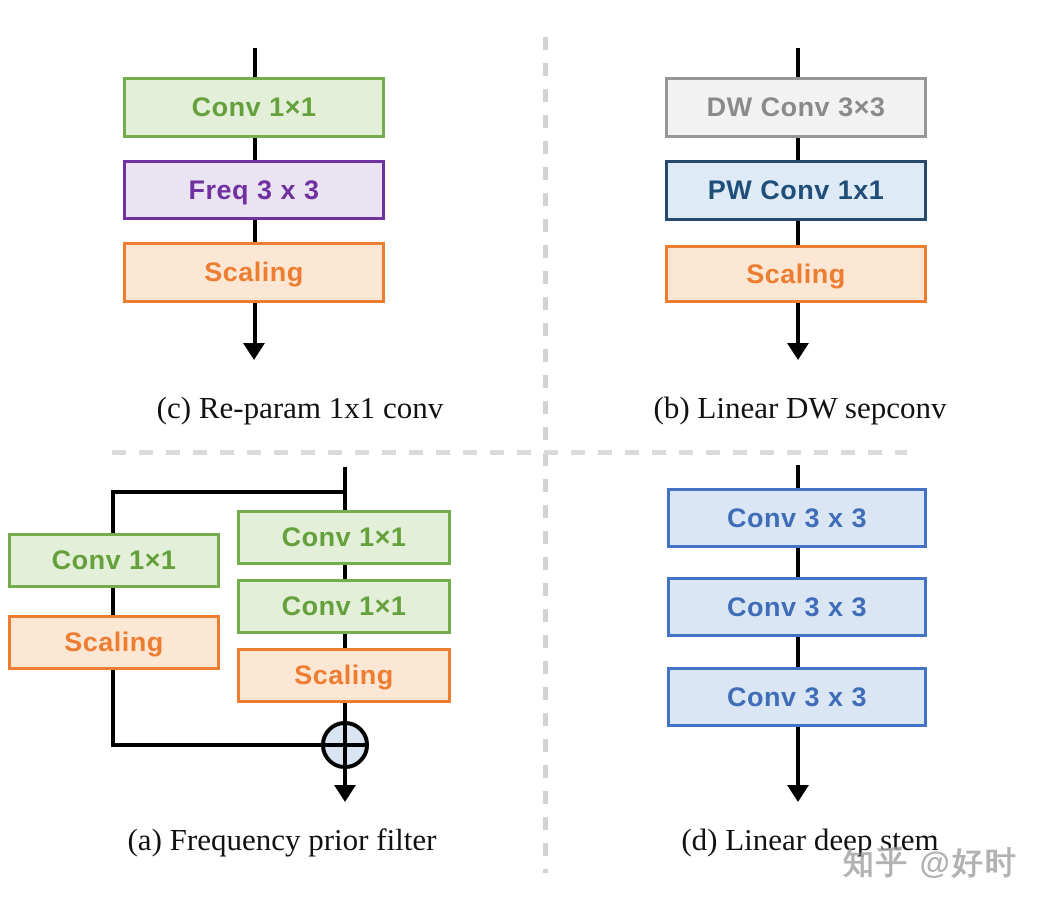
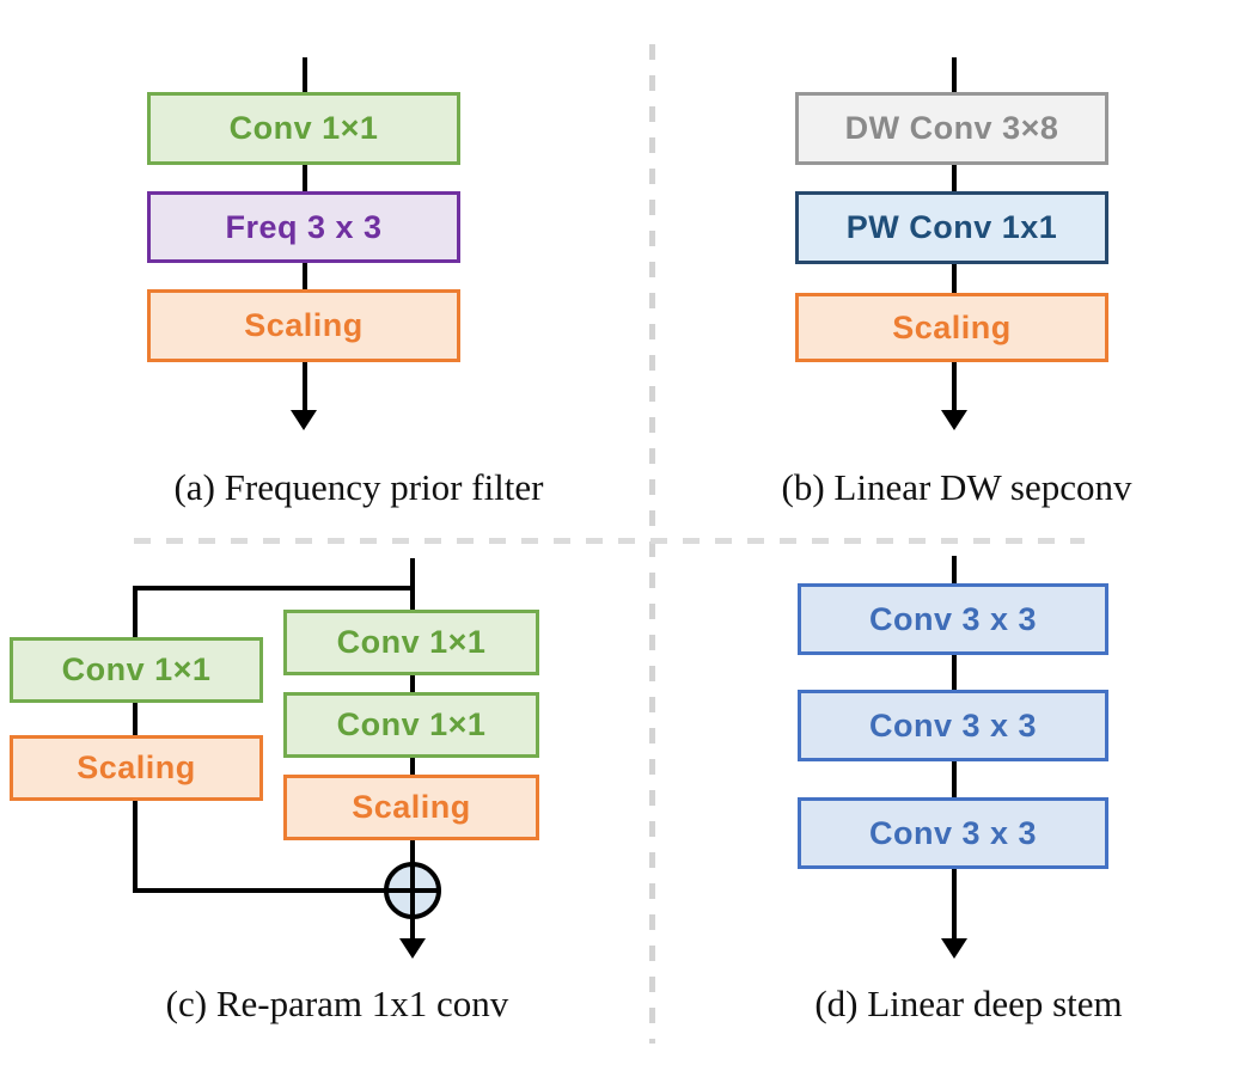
  Conv 1×1
  Freq 3 x 3
  Scaling
- (c) Re-param 1x1 conv
+ (a) Frequency prior filter
- DW Conv 3×3
+ DW Conv 3×8
  PW Conv 1x1
  Scaling
  (b) Linear DW sepconv
  Conv 1×1
  Scaling
  Conv 1×1
  Conv 1×1
  Scaling
- (a) Frequency prior filter
+ (c) Re-param 1x1 conv
  Conv 3 x 3
  Conv 3 x 3
  Conv 3 x 3
  (d) Linear deep stem
- 知乎 @好时
